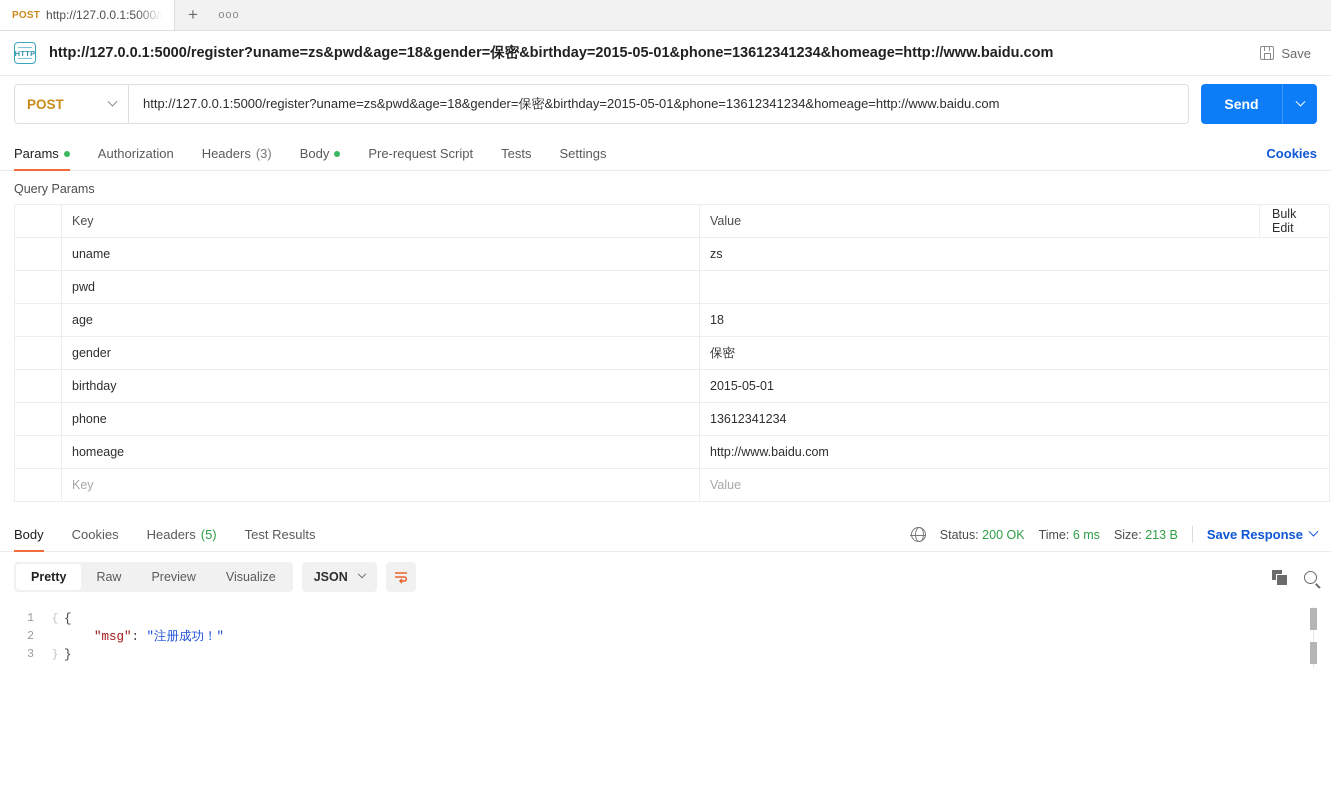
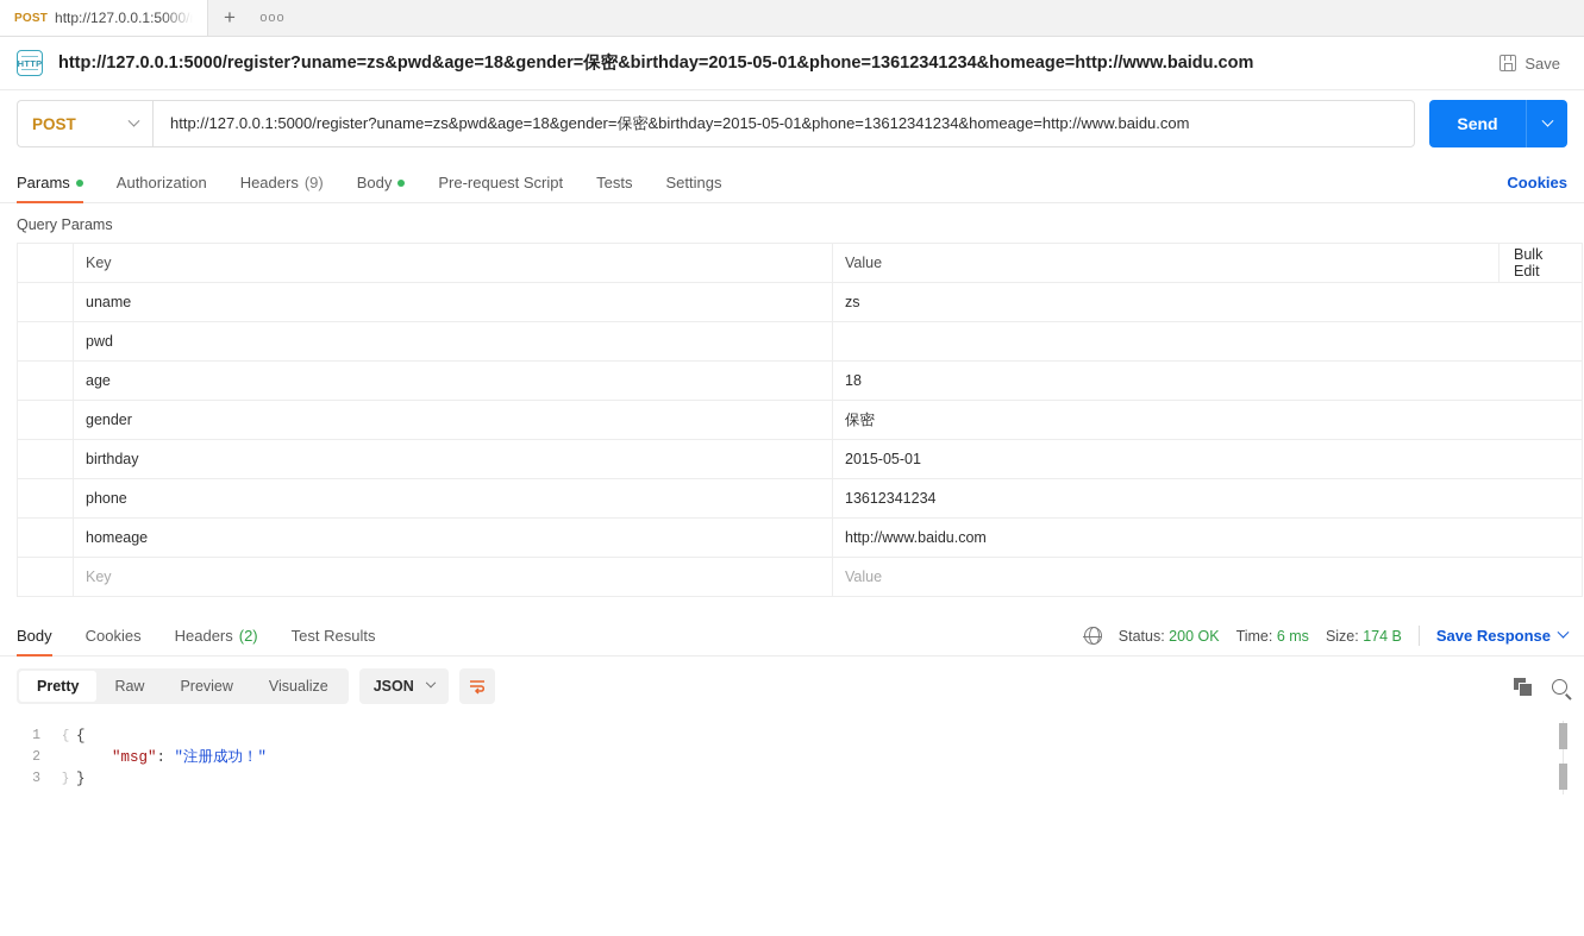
  POST
  http://127.0.0.1:5000/r
  +
  ooo
  HTTP
  http://127.0.0.1:5000/register?uname=zs&pwd&age=18&gender=保密&birthday=2015-05-01&phone=13612341234&homeage=http://www.baidu.com
  Save
  POST
  http://127.0.0.1:5000/register?uname=zs&pwd&age=18&gender=保密&birthday=2015-05-01&phone=13612341234&homeage=http://www.baidu.com
  Send
  Params
  Authorization
  Headers
- (3)
+ (9)
  Body
  Pre-request Script
  Tests
  Settings
  Cookies
  Query Params
  	Key	Value	Bulk Edit
  	uname	zs
  	pwd
  	age	18
  	gender	保密
  	birthday	2015-05-01
  	phone	13612341234
  	homeage	http://www.baidu.com
  	Key	Value
  Body
  Cookies
  Headers
- (5)
+ (2)
  Test Results
  Status: 200 OK
  Time: 6 ms
- Size: 213 B
+ Size: 174 B
  Save Response
  Pretty
  Raw
  Preview
  Visualize
  JSON
  1
  {
  {
  2
  "msg": "注册成功！"
  3
  }
  }
